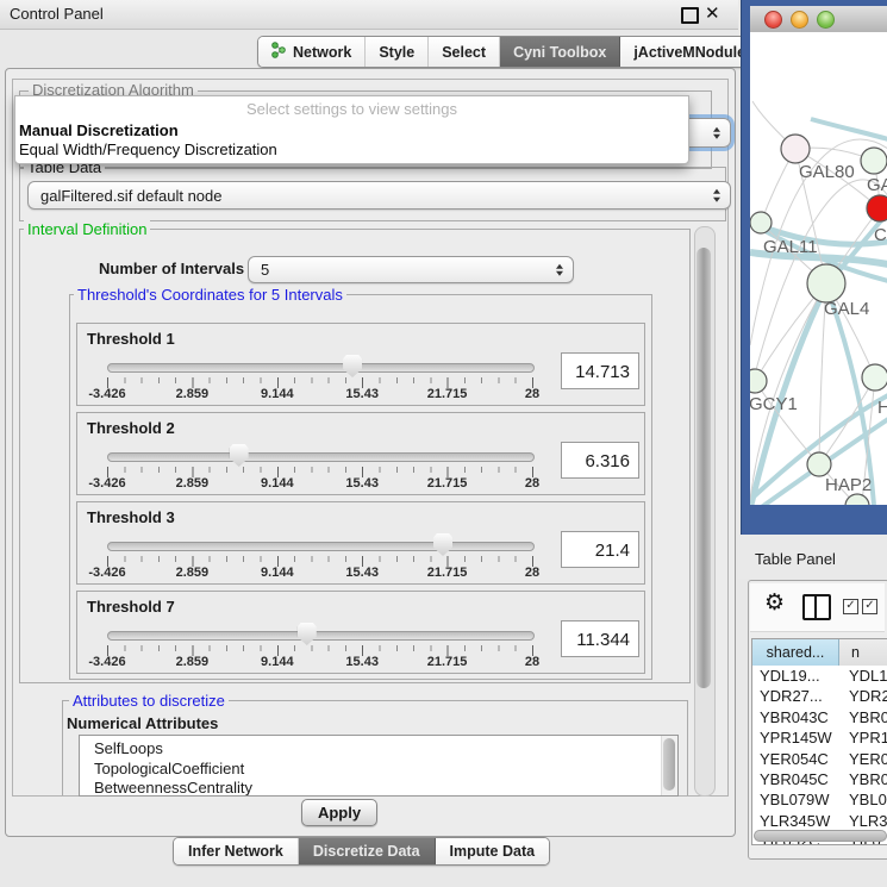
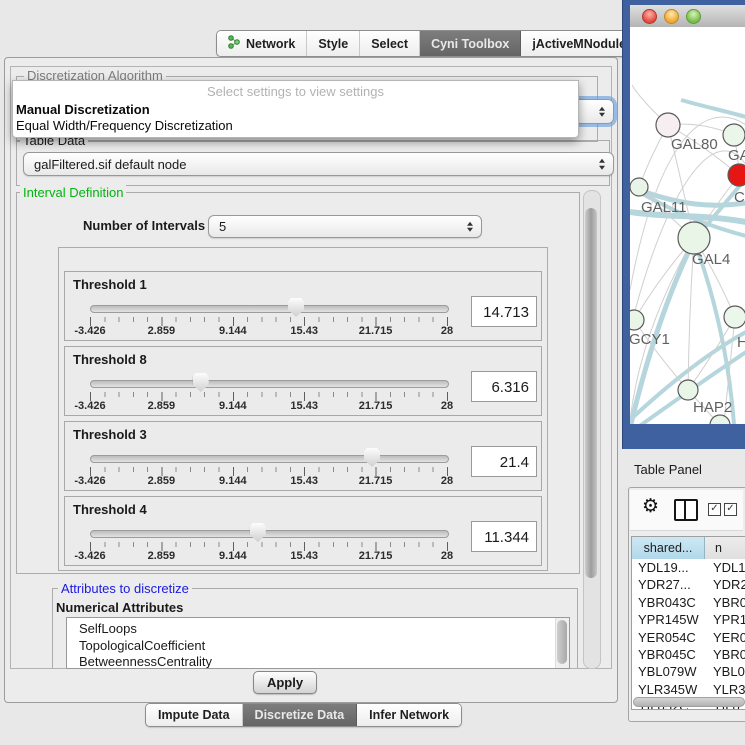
- Control Panel
- ✕
  Network
  Style
  Select
  Cyni Toolbox
  jActiveMNodul
  Discretization Algorithm
  Table Data
  galFiltered.sif default node
  Interval Definition
  Number of Intervals
  5
- Threshold's Coordinates for 5 Intervals
  Threshold 1
  -3.426
  2.859
  9.144
  15.43
  21.715
  28
  14.713
- Threshold 2
+ Threshold 8
  -3.426
  2.859
  9.144
  15.43
  21.715
  28
  6.316
  Threshold 3
  -3.426
  2.859
  9.144
  15.43
  21.715
  28
  21.4
- Threshold 7
+ Threshold 4
  -3.426
  2.859
  9.144
  15.43
  21.715
  28
  11.344
  Attributes to discretize
  Numerical Attributes
  SelfLoops
  TopologicalCoefficient
  BetweennessCentrality
  Apply
- Infer Network
+ Impute Data
  Discretize Data
- Impute Data
+ Infer Network
  Select settings to view settings
  Manual Discretization
  Equal Width/Frequency Discretization
  GAL80
  C
  GAL11
  GAL4
  GCY1
  H
  HAP2
  Table Panel
  ⚙
  ✓
  ✓
  shared...
  n
  YDL19...
  YDL1
  YDR27...
  YDR2
  YBR043C
  YBR0
  YPR145W
  YPR1
  YER054C
  YER0
  YBR045C
  YBR0
  YBL079W
  YBL0
  YLR345W
  YLR3
